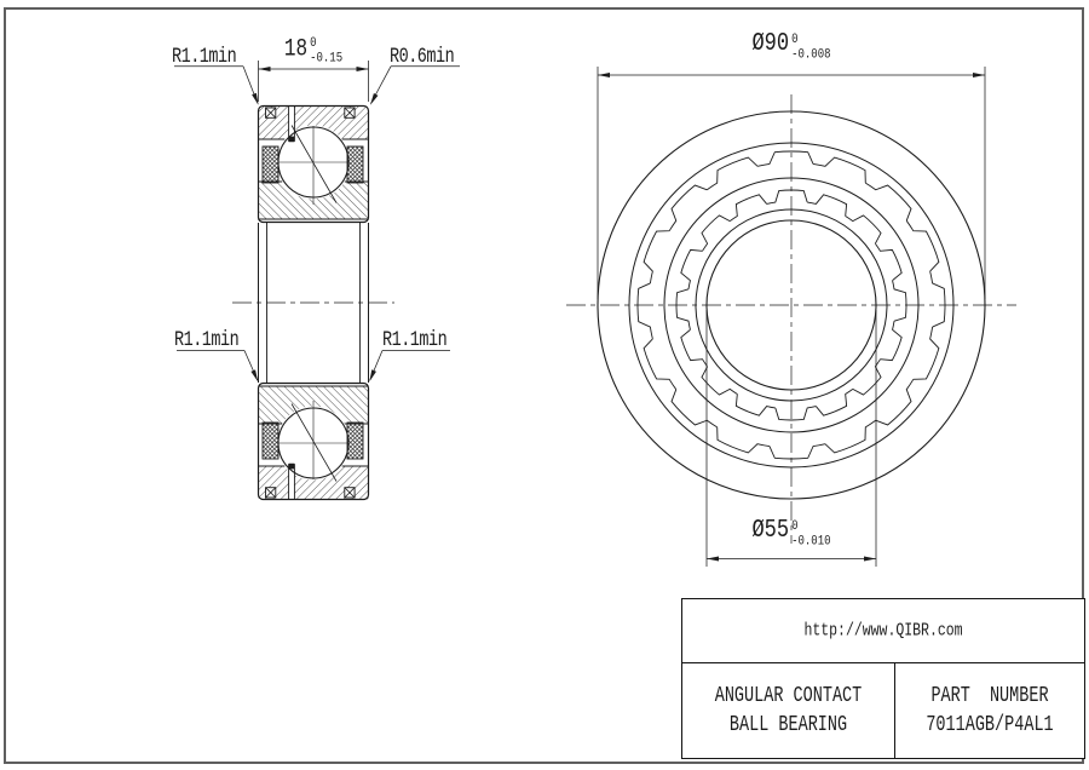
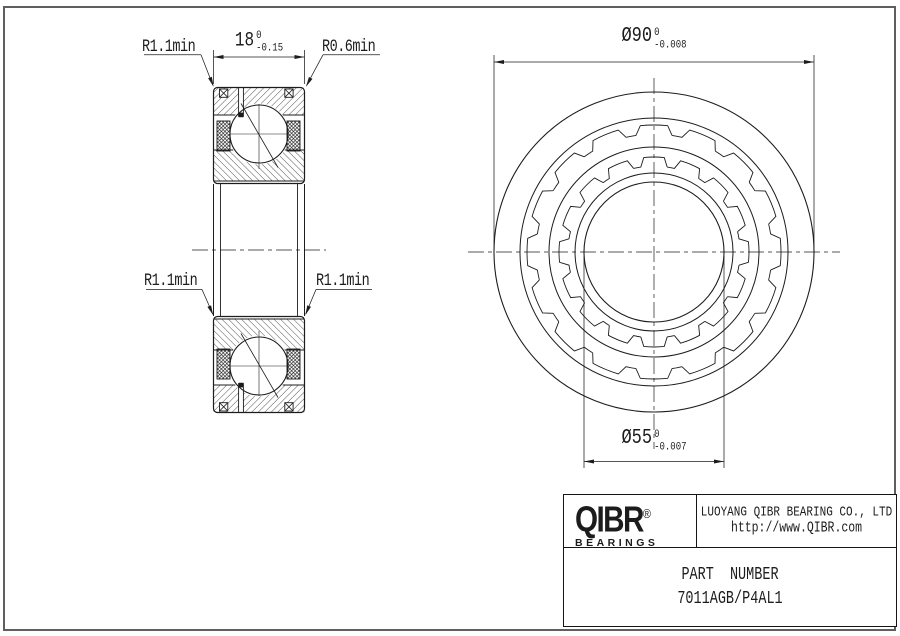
  18
  0
  -0.15
  R1.1min
  R0.6min
  R1.1min
  R1.1min
  Ø90
  0
  -0.008
  Ø55
  0
- -0.010
+ -0.007
+ QIBR®
+ BEARINGS
+ LUOYANG QIBR BEARING CO., LTD
  http://www.QIBR.com
- ANGULAR CONTACT
- BALL BEARING
  PART NUMBER
  7011AGB/P4AL1
